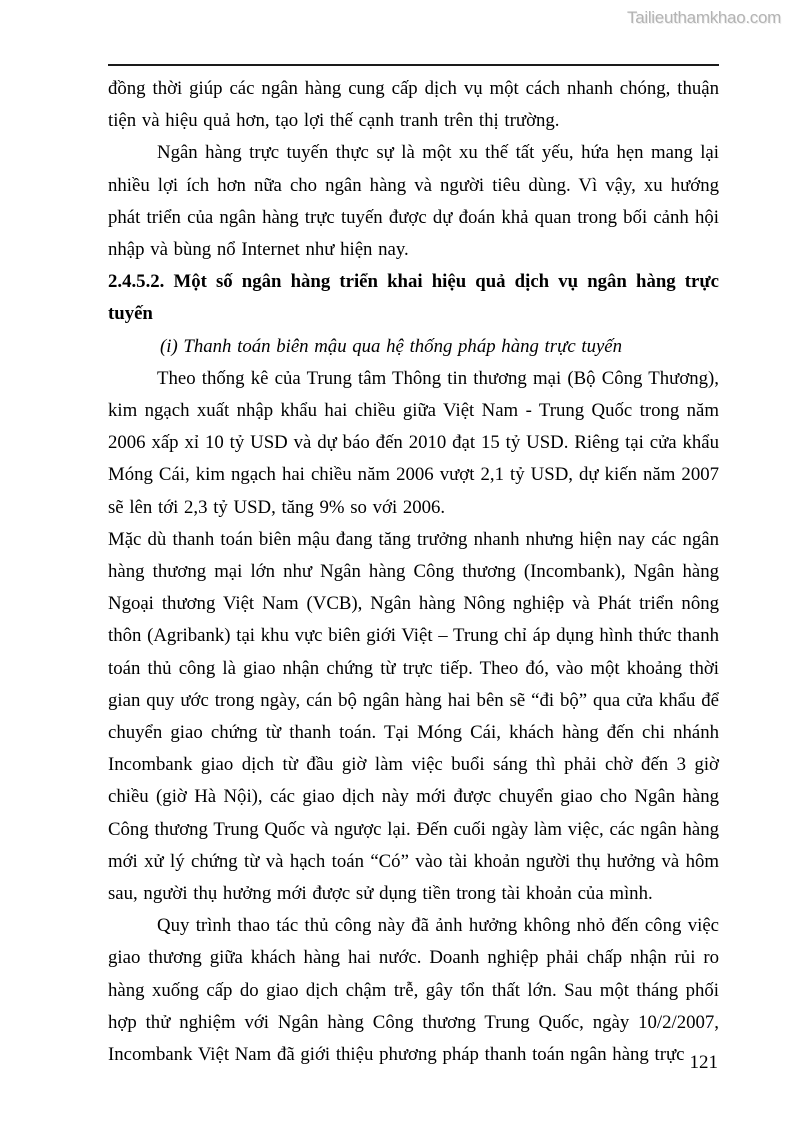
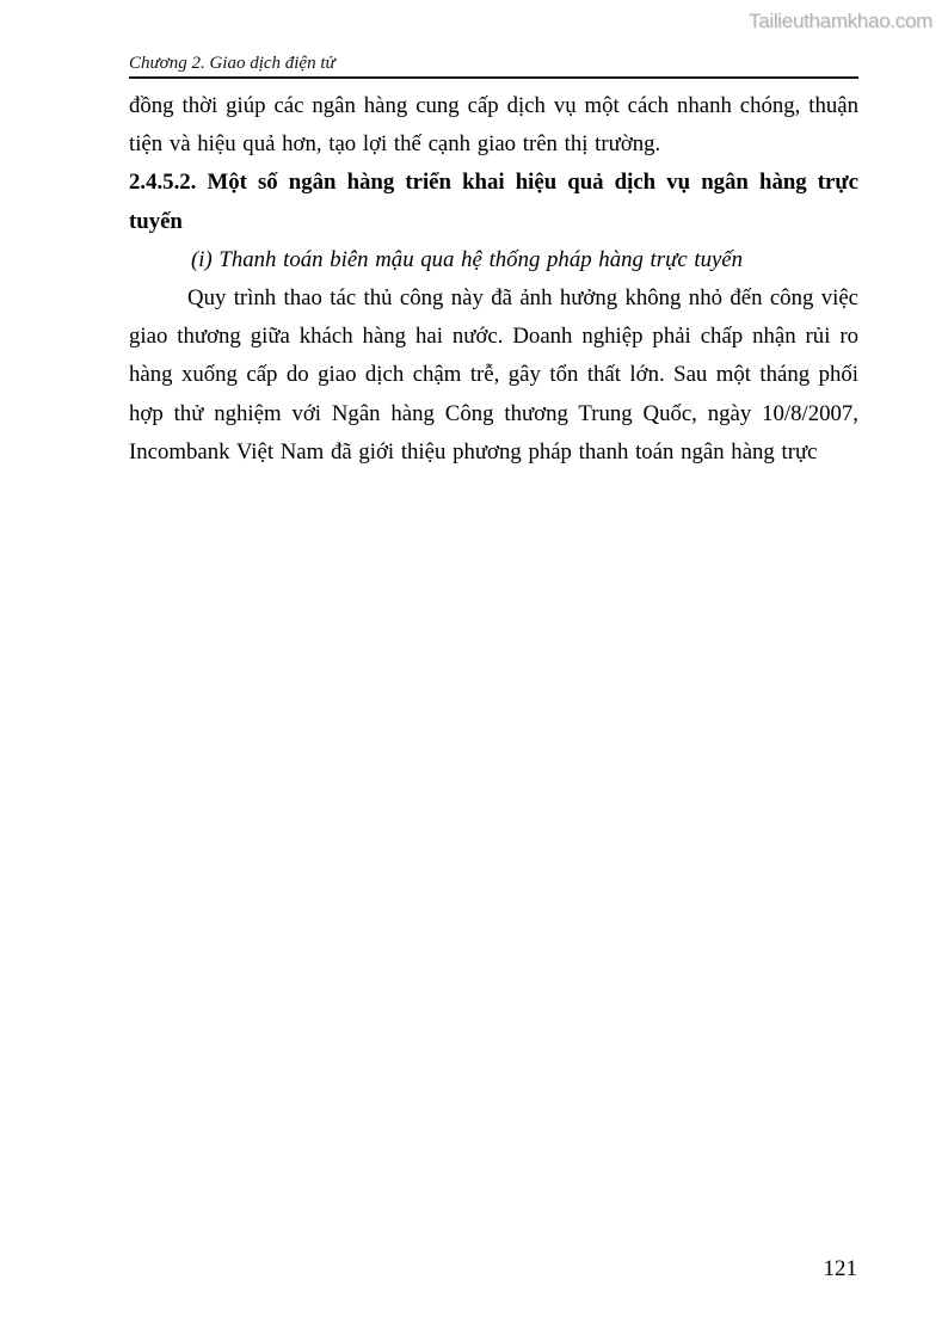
  Tailieuthamkhao.com
+ Chương 2. Giao dịch điện tử
- đồng thời giúp các ngân hàng cung cấp dịch vụ một cách nhanh chóng, thuận tiện và hiệu quả hơn, tạo lợi thế cạnh tranh trên thị trường.
+ đồng thời giúp các ngân hàng cung cấp dịch vụ một cách nhanh chóng, thuận tiện và hiệu quả hơn, tạo lợi thế cạnh giao trên thị trường.
- Ngân hàng trực tuyến thực sự là một xu thế tất yếu, hứa hẹn mang lại nhiều lợi ích hơn nữa cho ngân hàng và người tiêu dùng. Vì vậy, xu hướng phát triển của ngân hàng trực tuyến được dự đoán khả quan trong bối cảnh hội nhập và bùng nổ Internet như hiện nay.
  2.4.5.2. Một số ngân hàng triển khai hiệu quả dịch vụ ngân hàng trực tuyến
  (i) Thanh toán biên mậu qua hệ thống pháp hàng trực tuyến
- Theo thống kê của Trung tâm Thông tin thương mại (Bộ Công Thương), kim ngạch xuất nhập khẩu hai chiều giữa Việt Nam - Trung Quốc trong năm 2006 xấp xỉ 10 tỷ USD và dự báo đến 2010 đạt 15 tỷ USD. Riêng tại cửa khẩu Móng Cái, kim ngạch hai chiều năm 2006 vượt 2,1 tỷ USD, dự kiến năm 2007 sẽ lên tới 2,3 tỷ USD, tăng 9% so với 2006.
- Mặc dù thanh toán biên mậu đang tăng trưởng nhanh nhưng hiện nay các ngân hàng thương mại lớn như Ngân hàng Công thương (Incombank), Ngân hàng Ngoại thương Việt Nam (VCB), Ngân hàng Nông nghiệp và Phát triển nông thôn (Agribank) tại khu vực biên giới Việt – Trung chỉ áp dụng hình thức thanh toán thủ công là giao nhận chứng từ trực tiếp. Theo đó, vào một khoảng thời gian quy ước trong ngày, cán bộ ngân hàng hai bên sẽ “đi bộ” qua cửa khẩu để chuyển giao chứng từ thanh toán. Tại Móng Cái, khách hàng đến chi nhánh Incombank giao dịch từ đầu giờ làm việc buổi sáng thì phải chờ đến 3 giờ chiều (giờ Hà Nội), các giao dịch này mới được chuyển giao cho Ngân hàng Công thương Trung Quốc và ngược lại. Đến cuối ngày làm việc, các ngân hàng mới xử lý chứng từ và hạch toán “Có” vào tài khoản người thụ hưởng và hôm sau, người thụ hưởng mới được sử dụng tiền trong tài khoản của mình.
- Quy trình thao tác thủ công này đã ảnh hưởng không nhỏ đến công việc giao thương giữa khách hàng hai nước. Doanh nghiệp phải chấp nhận rủi ro hàng xuống cấp do giao dịch chậm trễ, gây tổn thất lớn. Sau một tháng phối hợp thử nghiệm với Ngân hàng Công thương Trung Quốc, ngày 10/2/2007, Incombank Việt Nam đã giới thiệu phương pháp thanh toán ngân hàng trực
+ Quy trình thao tác thủ công này đã ảnh hưởng không nhỏ đến công việc giao thương giữa khách hàng hai nước. Doanh nghiệp phải chấp nhận rủi ro hàng xuống cấp do giao dịch chậm trễ, gây tổn thất lớn. Sau một tháng phối hợp thử nghiệm với Ngân hàng Công thương Trung Quốc, ngày 10/8/2007, Incombank Việt Nam đã giới thiệu phương pháp thanh toán ngân hàng trực
  121
